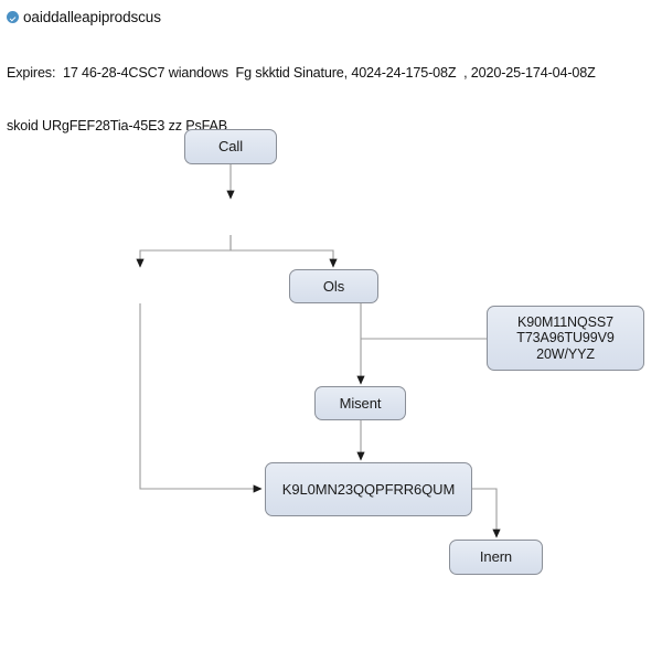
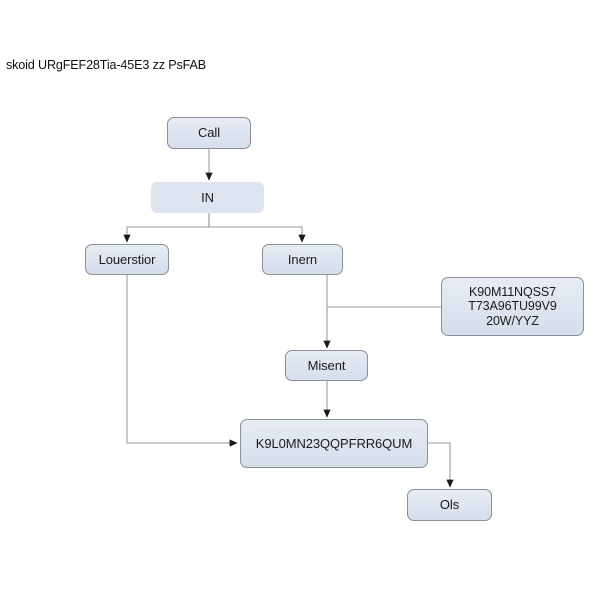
- oaiddalleapiprodscus
- Expires: 17 46-28-4CSC7 wiandows Fg skktid Sinature, 4024-24-175-08Z , 2020-25-174-04-08Z
  skoid URgFEF28Tia-45E3 zz PsFAB
  Call
+ IN
+ Louerstior
- Ols
+ Inern
  K90M11NQSS7
  T73A96TU99V9
  20W/YYZ
  Misent
  K9L0MN23QQPFRR6QUM
- Inern
+ Ols
